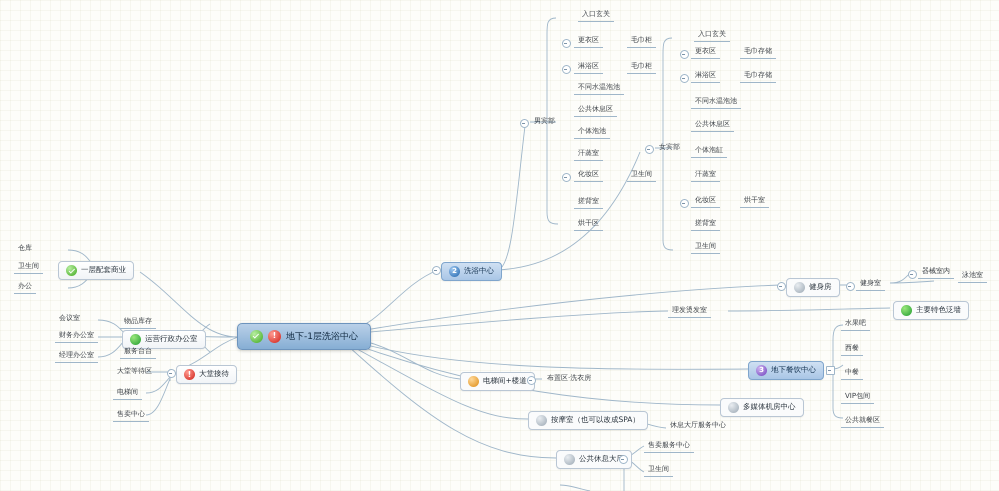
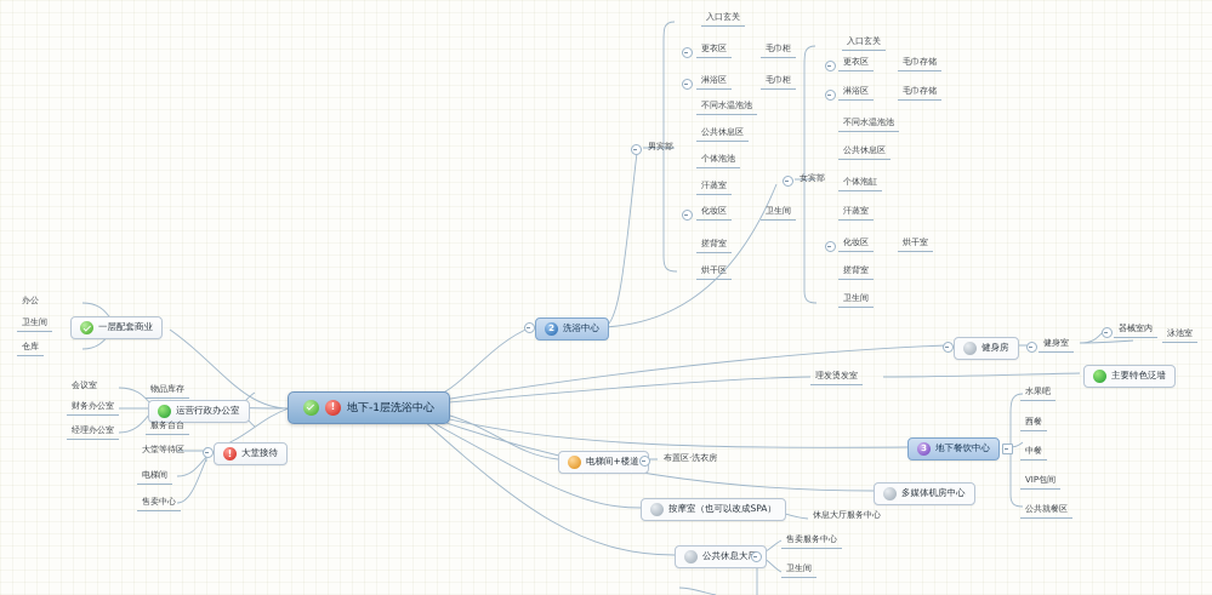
- 仓库
+ 办公
  卫生间
- 办公
+ 仓库
  一层配套商业
  会议室
  财务办公室
  经理办公室
  运营行政办公室
  物品库存
  服务台台
  大堂等待区
  电梯间
  售卖中心
  大堂接待
  地下-1层洗浴中心
  2
  洗浴中心
  男宾部
  入口玄关
  更衣区
  毛巾柜
  淋浴区
  毛巾柜
  不同水温泡池
  公共休息区
  个体泡池
  汗蒸室
  化妆区
  卫生间
  搓背室
  烘干区
  女宾部
  入口玄关
  更衣区
  毛巾存储
  淋浴区
  毛巾存储
  不同水温泡池
  公共休息区
  个体泡缸
  汗蒸室
  化妆区
  烘干室
  搓背室
  卫生间
  健身房
  健身室
  器械室内
  泳池室
  理发烫发室
  主要特色泛墙
  电梯间+楼道
  布置区·洗衣房
  3
  地下餐饮中心
  水果吧
  西餐
  中餐
  VIP包间
  公共就餐区
  多媒体机房中心
  按摩室（也可以改成SPA）
  休息大厅服务中心
  公共休息大
  售卖服务中心
  卫生间
